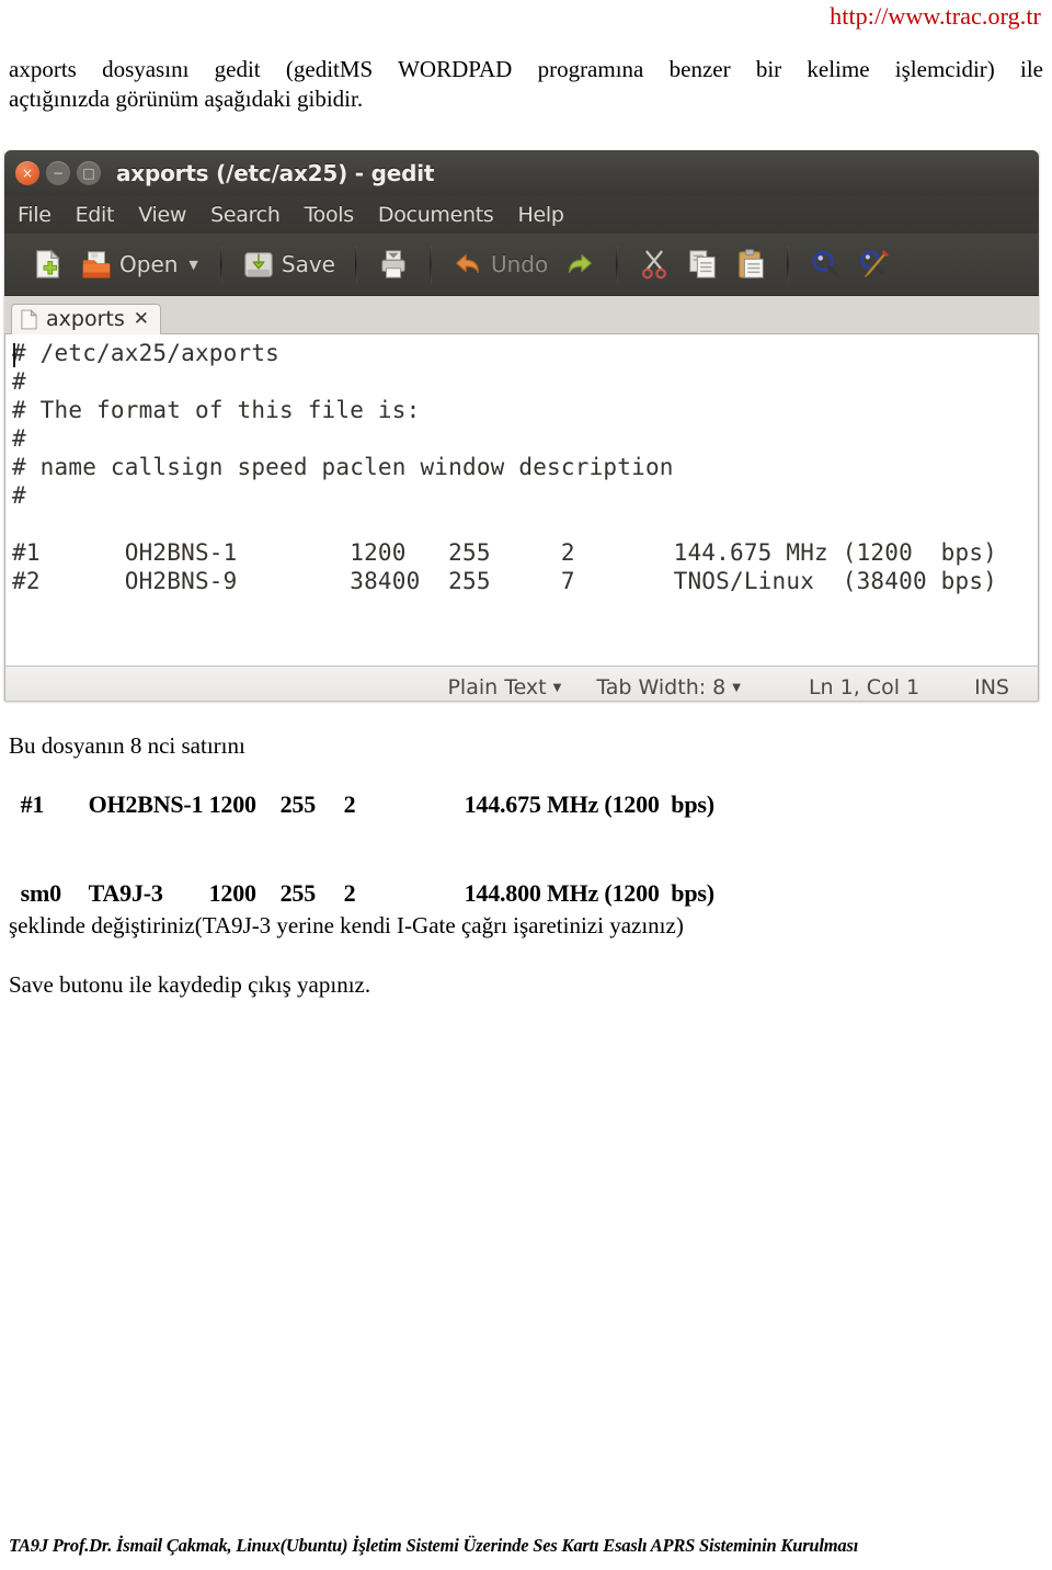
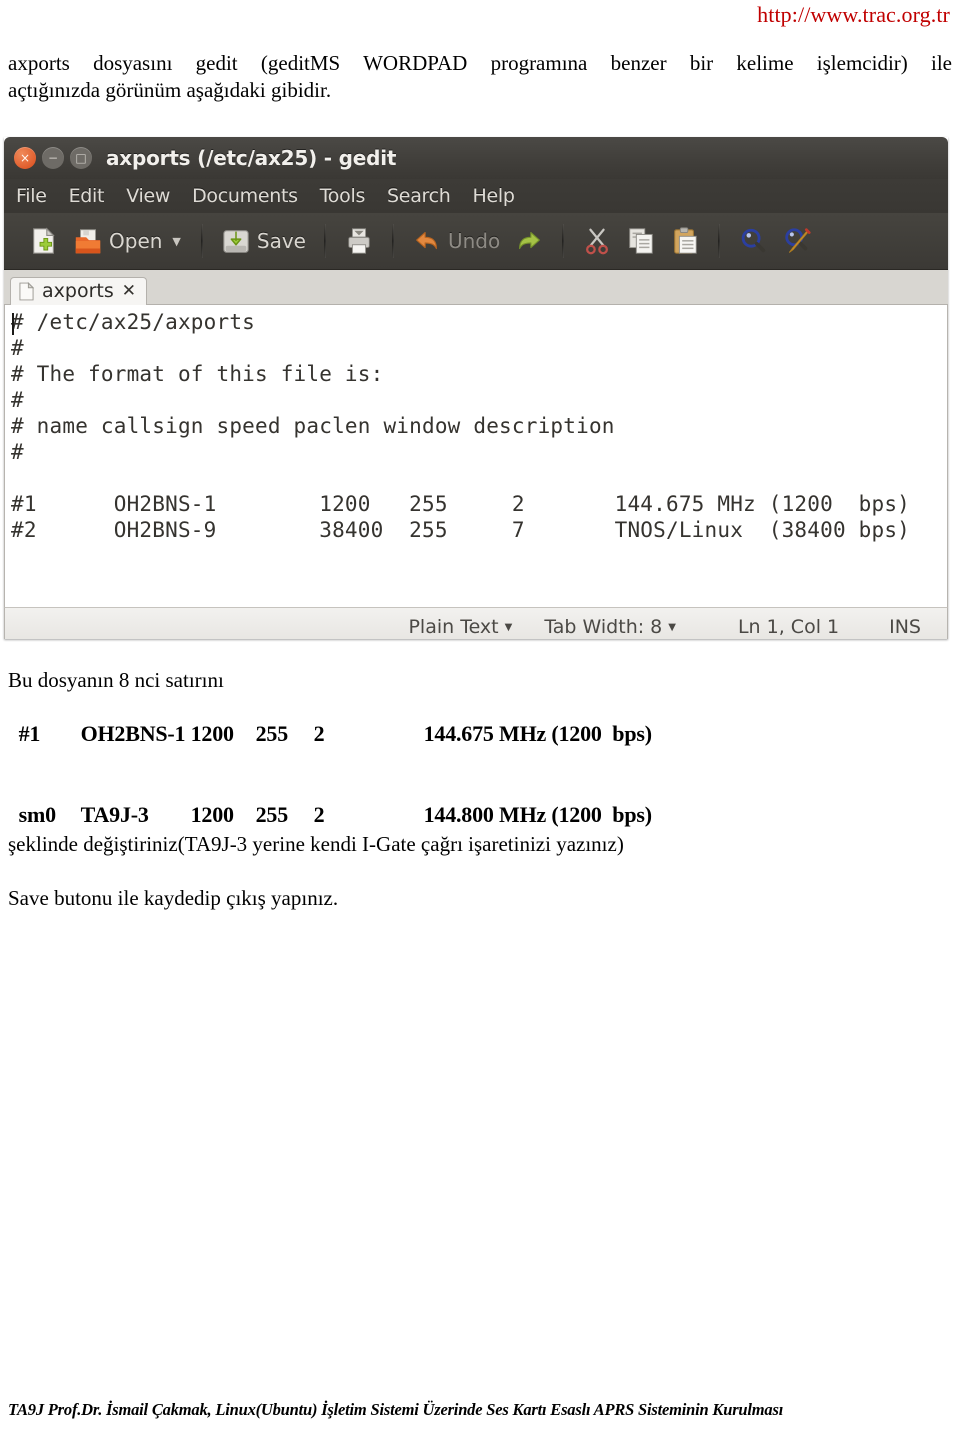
  http://www.trac.org.tr
  axports dosyasını gedit (geditMS WORDPAD programına benzer bir kelime işlemcidir) ile
  açtığınızda görünüm aşağıdaki gibidir.
  ×
  −
  □
  axports (/etc/ax25) - gedit
  File
  Edit
  View
- Search
+ Documents
  Tools
- Documents
+ Search
  Help
  Open
  ▼
  Save
  Undo
  axports
  ✕
  # /etc/ax25/axports
  #
  # The format of this file is:
  #
  # name callsign speed paclen window description
  #
  #1 OH2BNS-1 1200 255 2 144.675 MHz (1200 bps)
  #2 OH2BNS-9 38400 255 7 TNOS/Linux (38400 bps)
  Plain Text
  ▼
  Tab Width: 8
  ▼
  Ln 1, Col 1
  INS
  Bu dosyanın 8 nci satırını
  #1 OH2BNS-1 1200 255 2 144.675 MHz (1200 bps)
  sm0 TA9J-3 1200 255 2 144.800 MHz (1200 bps)
  şeklinde değiştiriniz(TA9J-3 yerine kendi I-Gate çağrı işaretinizi yazınız)
  Save butonu ile kaydedip çıkış yapınız.
  TA9J Prof.Dr. İsmail Çakmak, Linux(Ubuntu) İşletim Sistemi Üzerinde Ses Kartı Esaslı APRS Sisteminin Kurulması
